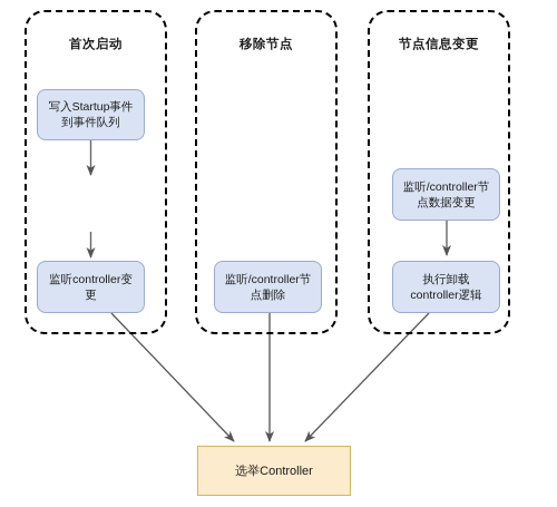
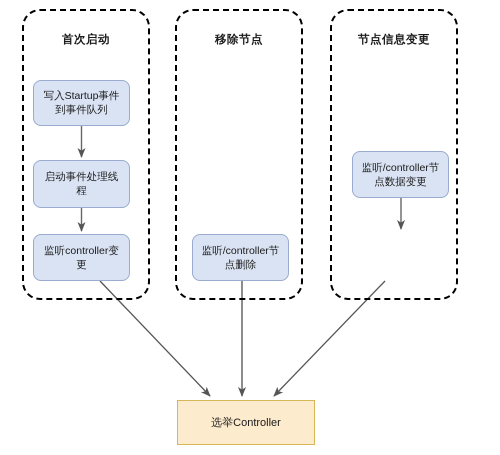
  首次启动
  写入Startup事件到事件队列
+ 启动事件处理线程
  监听controller变更
  移除节点
  监听/controller节点删除
  节点信息变更
  监听/controller节点数据变更
- 执行卸载controller逻辑
  选举Controller
